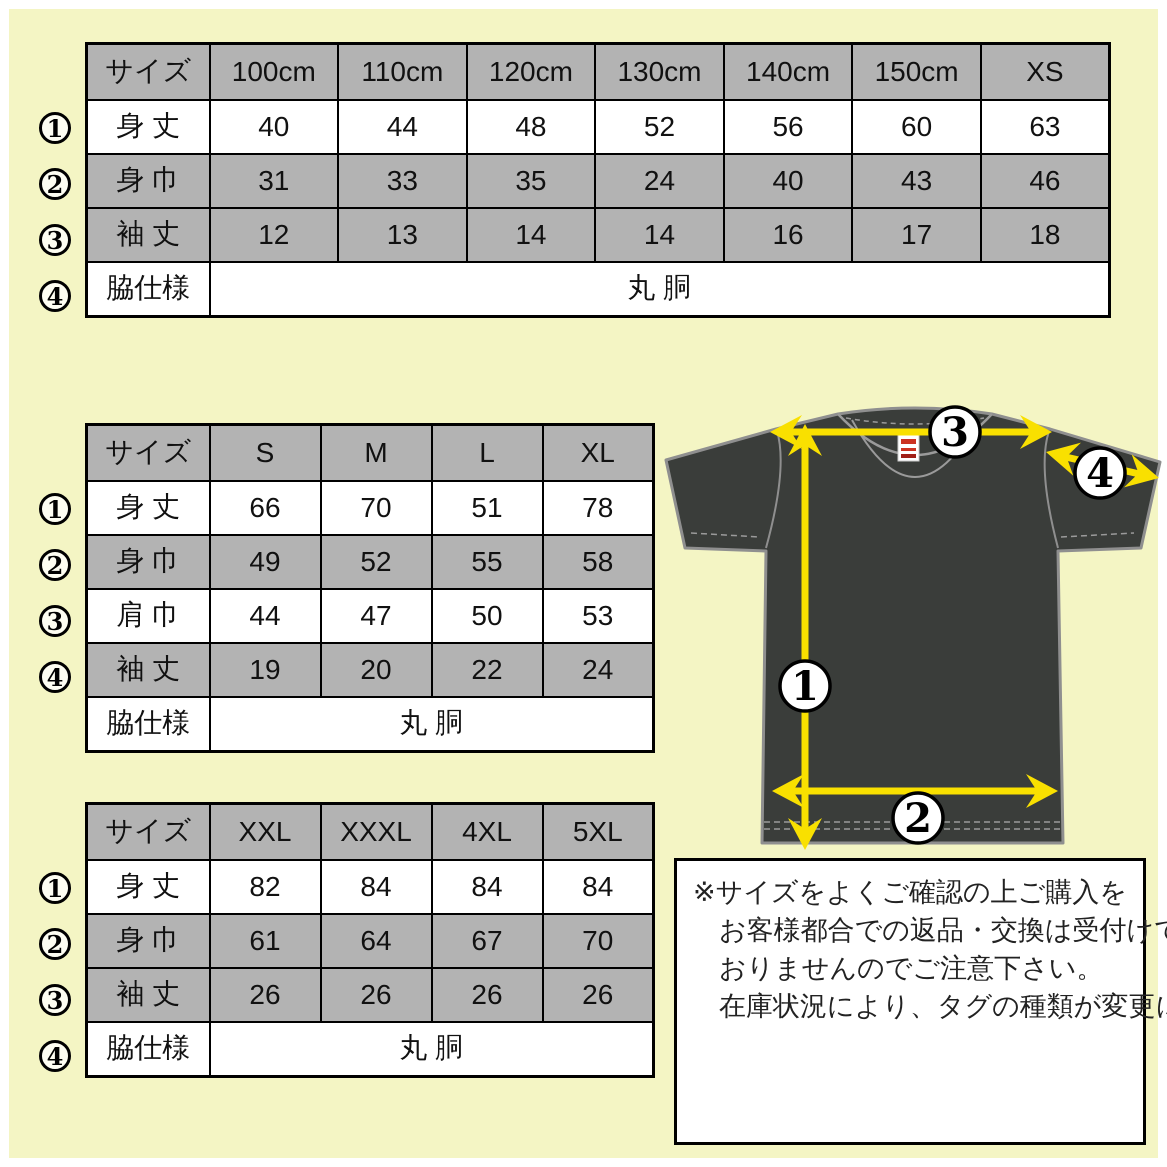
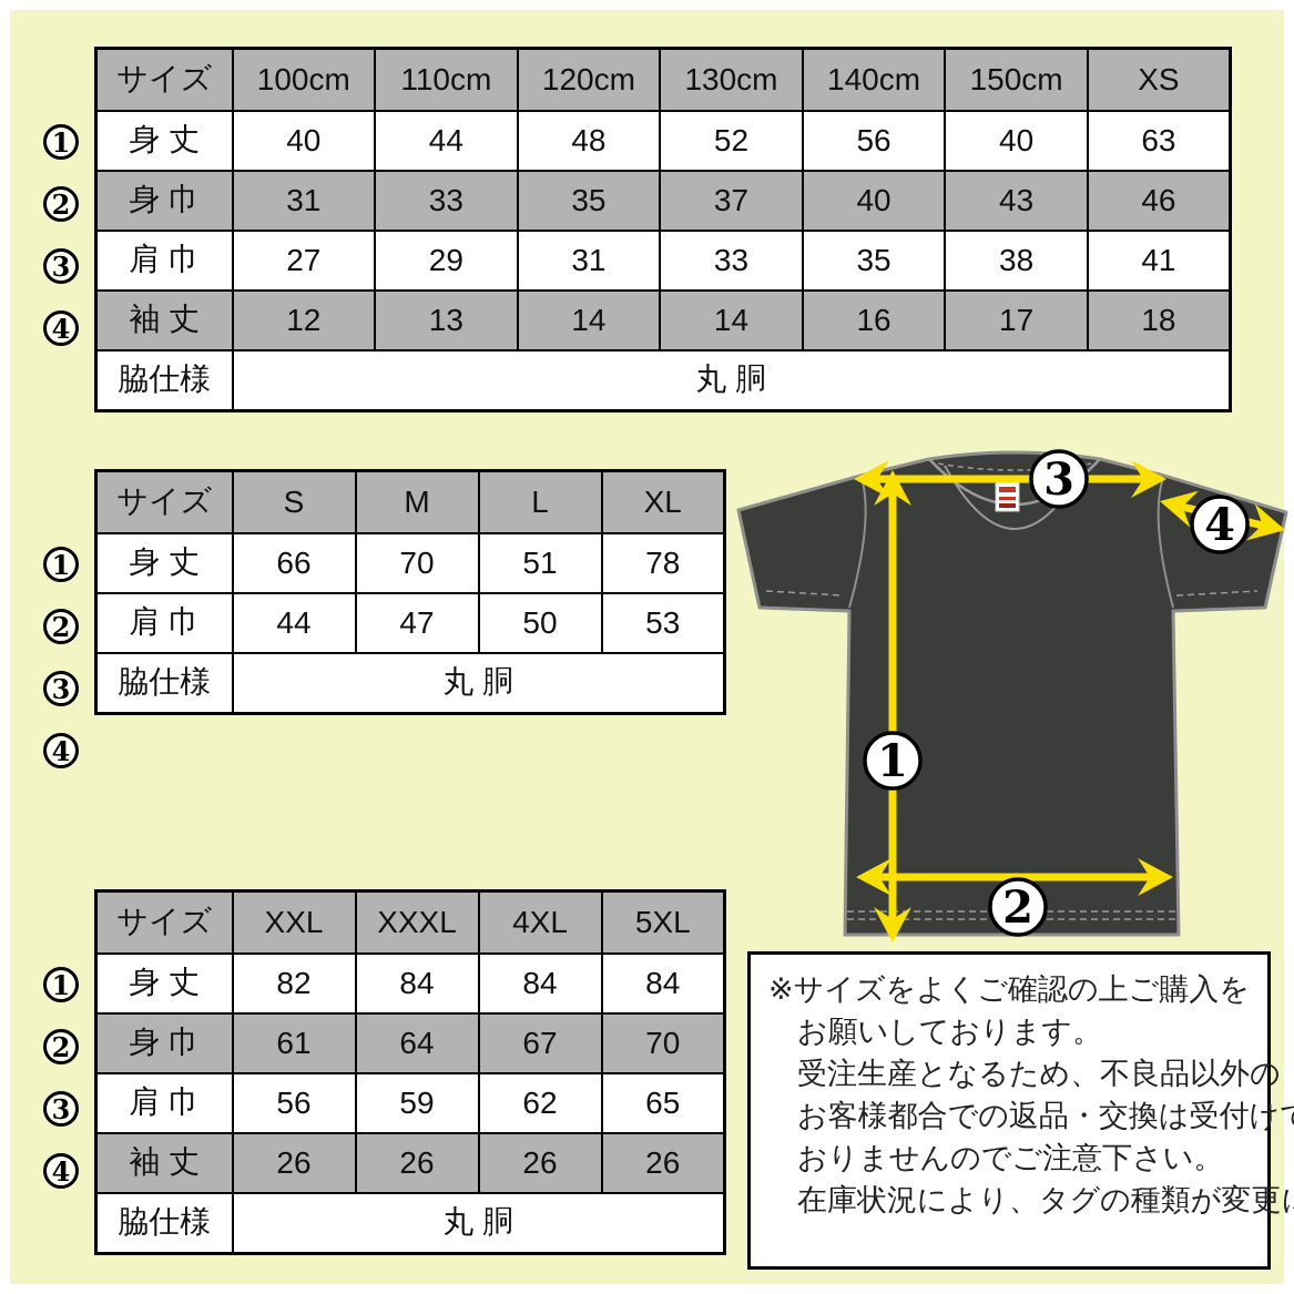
  1
  2
  3
  4
  サイズ	100cm	110cm	120cm	130cm	140cm	150cm	XS
- 身 丈	40	44	48	52	56	60	63
+ 身 丈	40	44	48	52	56	40	63
- 身 巾	31	33	35	24	40	43	46
+ 身 巾	31	33	35	37	40	43	46
+ 肩 巾	27	29	31	33	35	38	41
  袖 丈	12	13	14	14	16	17	18
  脇仕様	丸 胴
  1
  2
  3
  4
  サイズ	S	M	L	XL
  身 丈	66	70	51	78
- 身 巾	49	52	55	58
  肩 巾	44	47	50	53
- 袖 丈	19	20	22	24
  脇仕様	丸 胴
  1
  2
  3
  4
  サイズ	XXL	XXXL	4XL	5XL
  身 丈	82	84	84	84
  身 巾	61	64	67	70
+ 肩 巾	56	59	62	65
  袖 丈	26	26	26	26
  脇仕様	丸 胴
  3
  4
  1
  2
  ※サイズをよくご確認の上ご購入を
+ お願いしております。
+ 受注生産となるため、不良品以外の
  お客様都合での返品・交換は受付け
  おりませんのでご注意下さい。
  在庫状況により、タグの種類が変更
